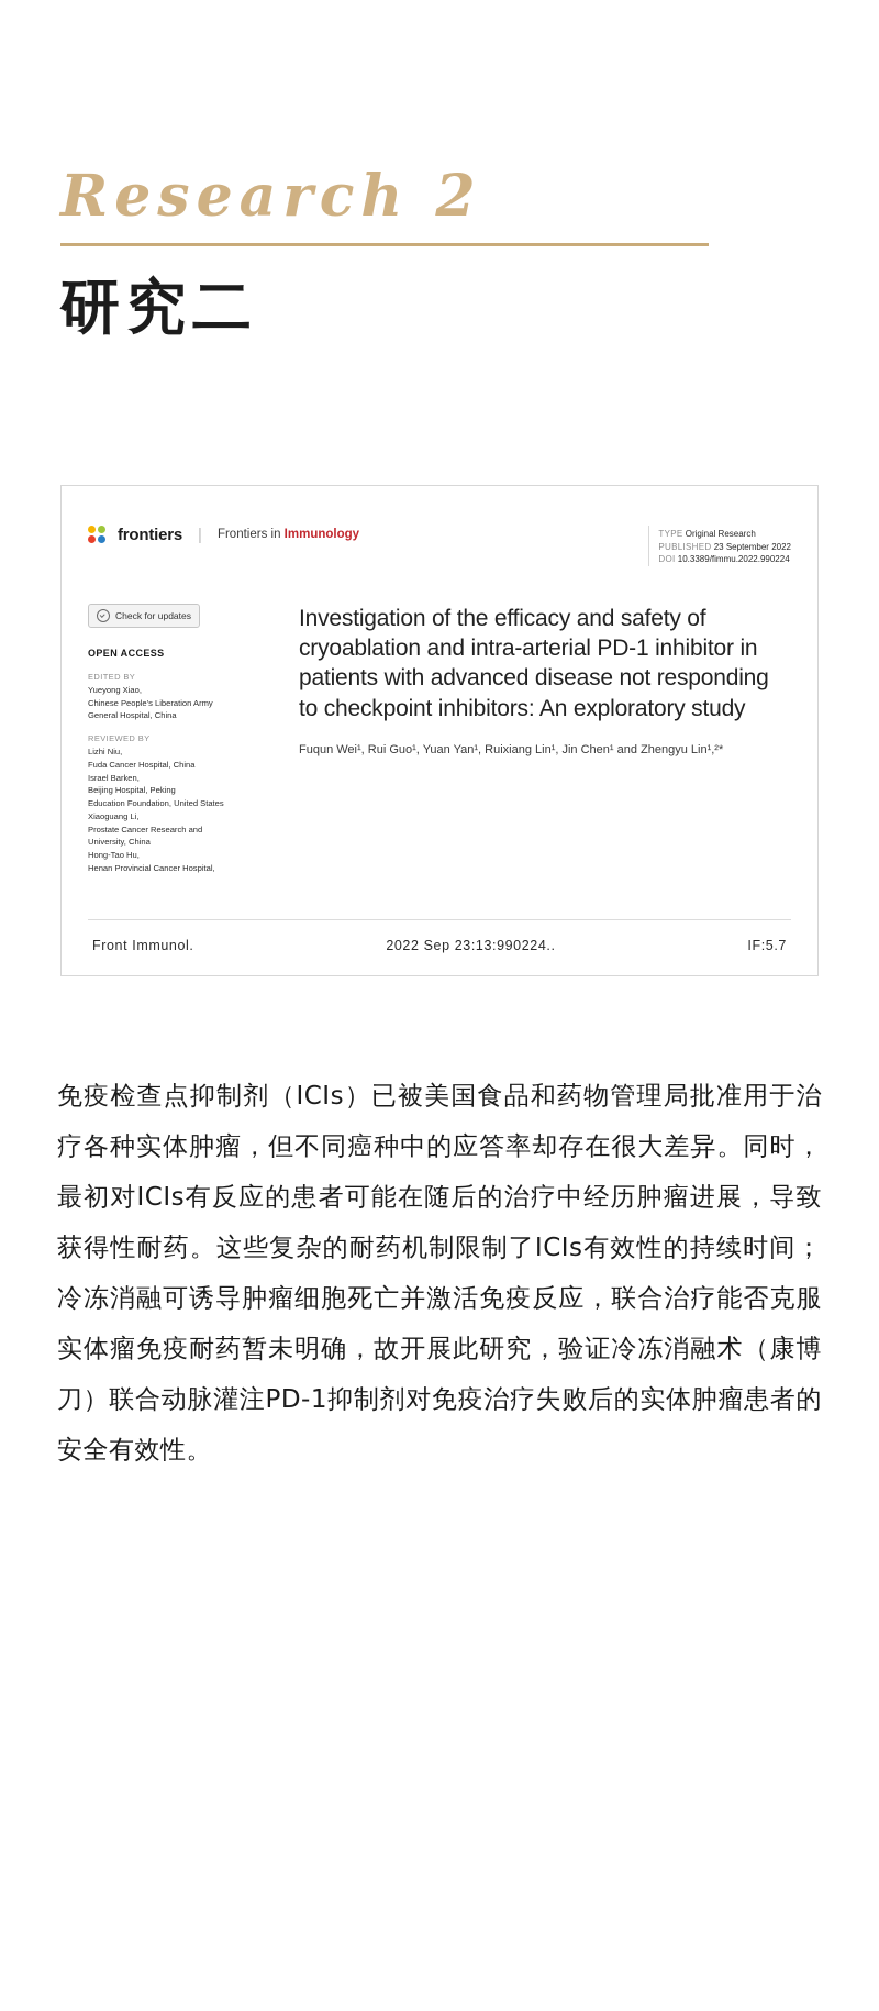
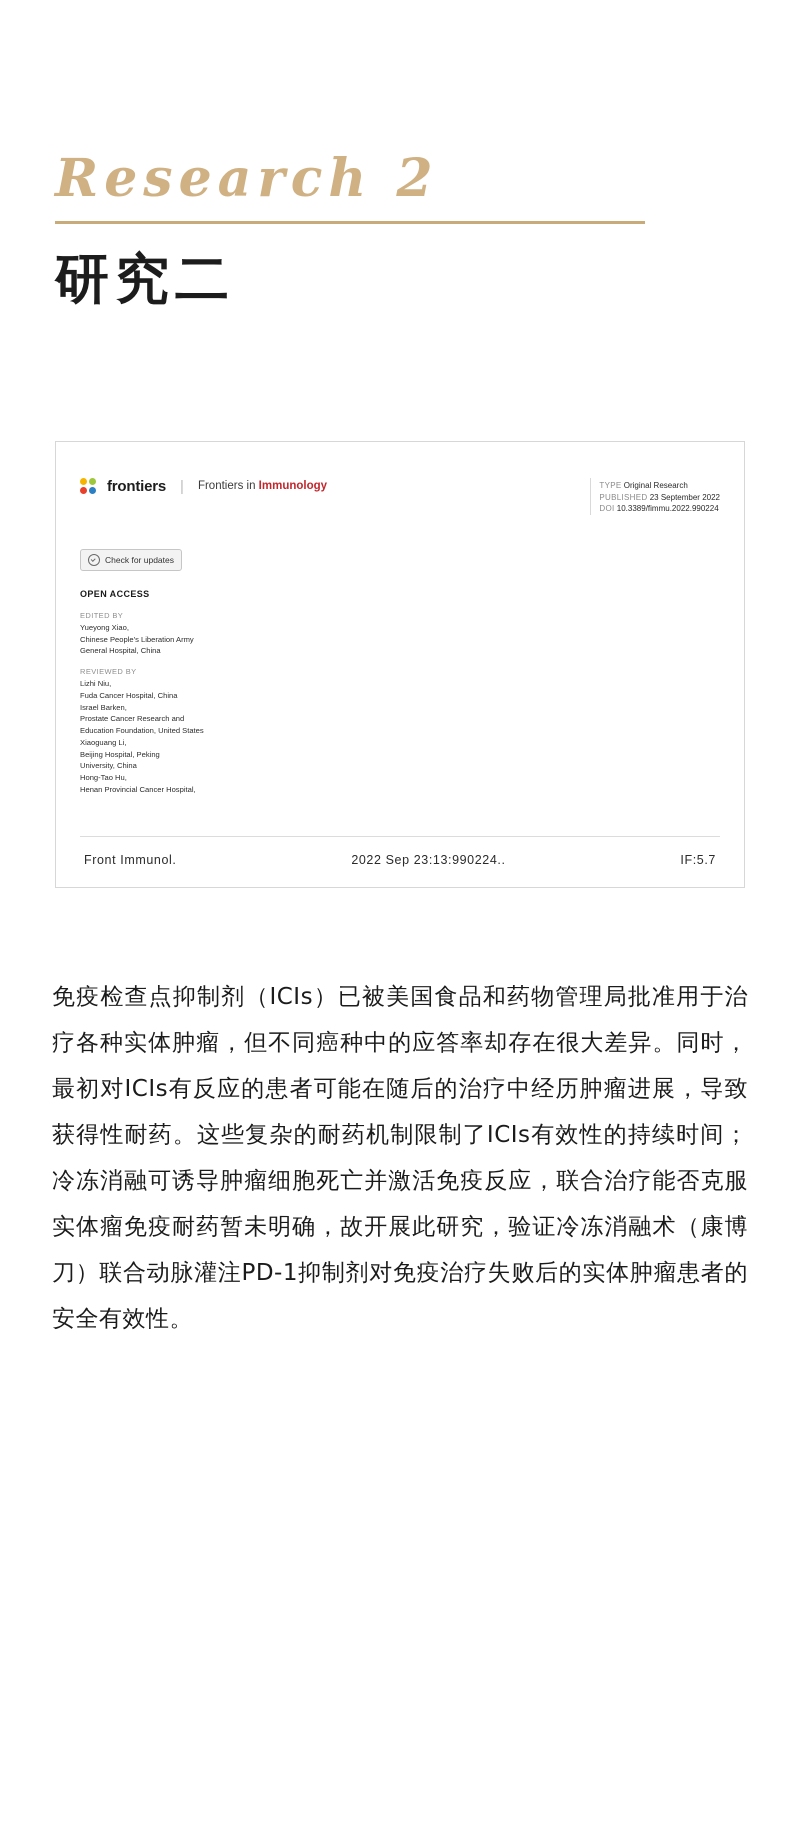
  Research 2
  研究二
  frontiers
  |
  Frontiers in Immunology
  TYPE Original Research
  PUBLISHED 23 September 2022
  DOI 10.3389/fimmu.2022.990224
  Check for updates
  OPEN ACCESS
  EDITED BY
  Yueyong Xiao,
  Chinese People's Liberation Army
  General Hospital, China
  REVIEWED BY
  Lizhi Niu,
  Fuda Cancer Hospital, China
  Israel Barken,
- Beijing Hospital, Peking
+ Prostate Cancer Research and
  Education Foundation, United States
  Xiaoguang Li,
- Prostate Cancer Research and
+ Beijing Hospital, Peking
  University, China
  Hong-Tao Hu,
  Henan Provincial Cancer Hospital,
- Investigation of the efficacy and safety of cryoablation and intra-arterial PD-1 inhibitor in patients with advanced disease not responding to checkpoint inhibitors: An exploratory study
- Fuqun Wei¹, Rui Guo¹, Yuan Yan¹, Ruixiang Lin¹, Jin Chen¹ and Zhengyu Lin¹,²*
  Front Immunol.
  2022 Sep 23:13:990224..
  IF:5.7
  免疫检查点抑制剂（ICIs）已被美国食品和药物管理局批准用于治疗各种实体肿瘤，但不同癌种中的应答率却存在很大差异。同时，最初对ICIs有反应的患者可能在随后的治疗中经历肿瘤进展，导致获得性耐药。这些复杂的耐药机制限制了ICIs有效性的持续时间；冷冻消融可诱导肿瘤细胞死亡并激活免疫反应，联合治疗能否克服实体瘤免疫耐药暂未明确，故开展此研究，验证冷冻消融术（康博刀）联合动脉灌注PD-1抑制剂对免疫治疗失败后的实体肿瘤患者的安全有效性。
